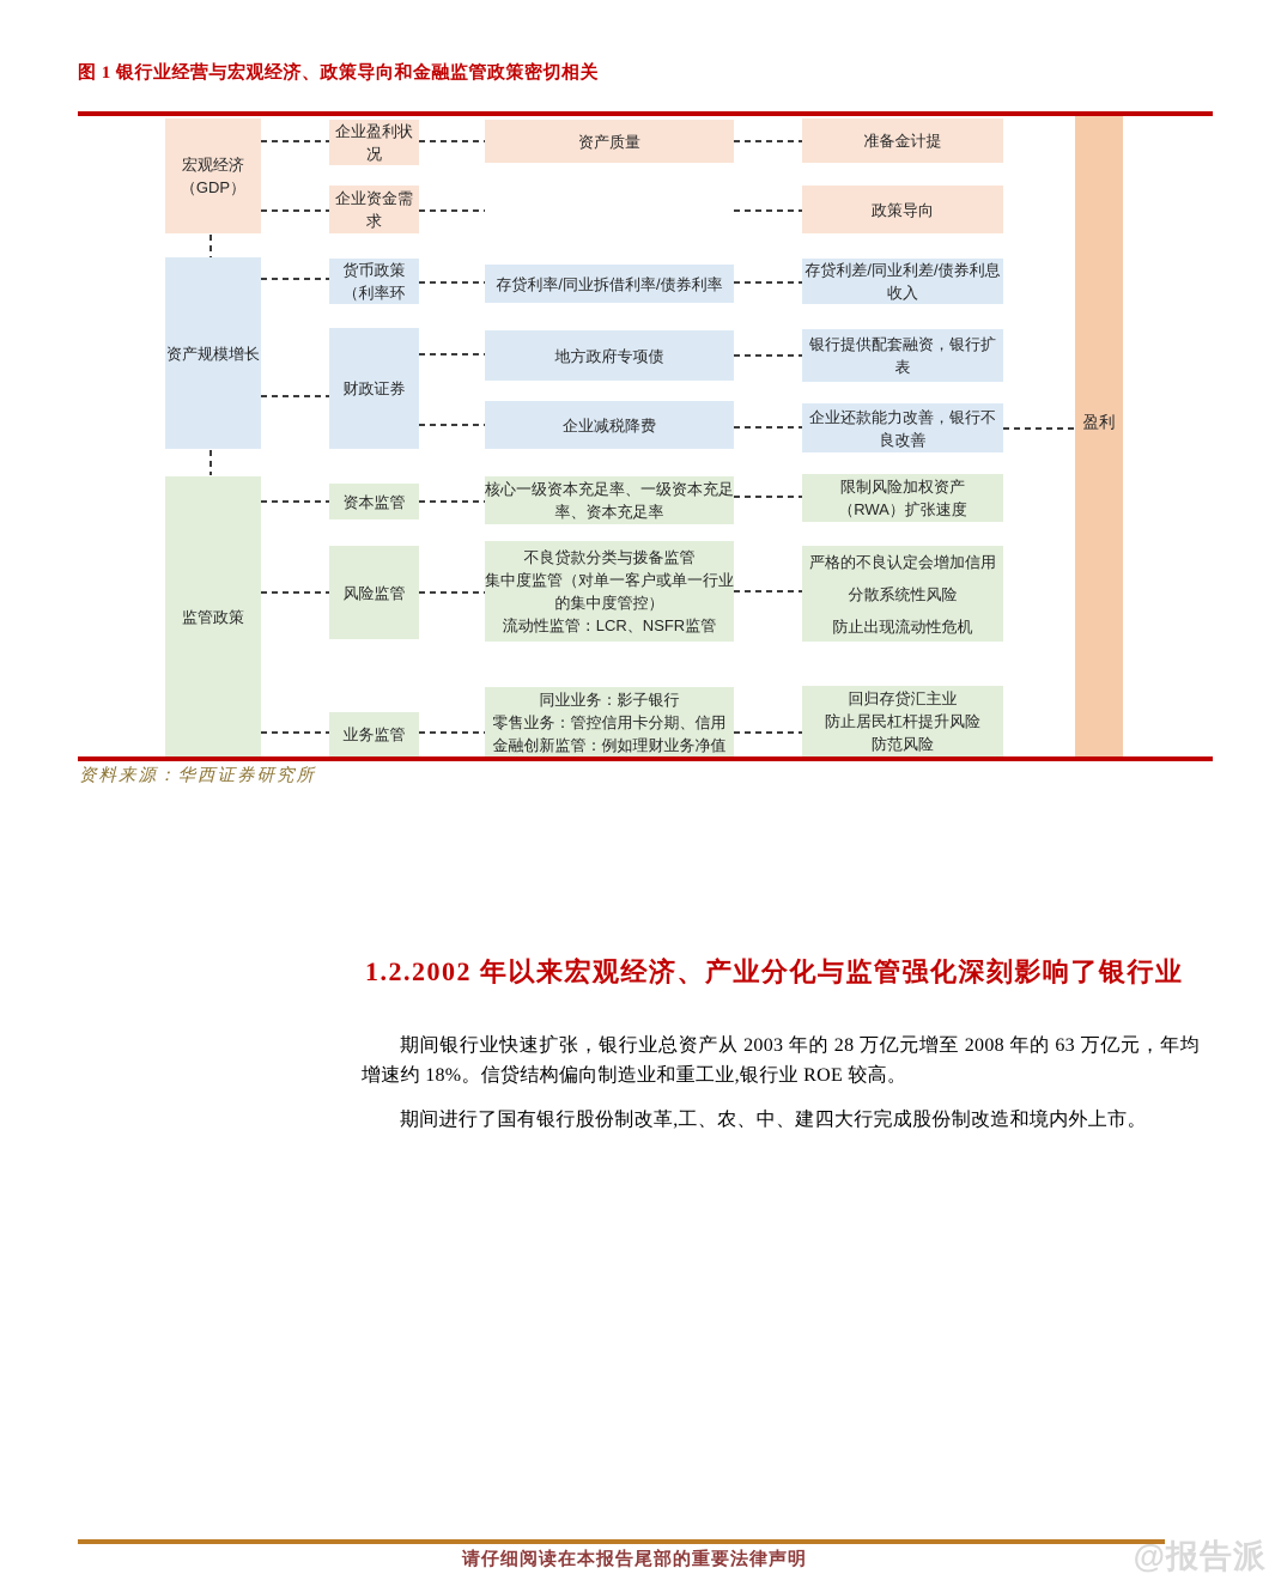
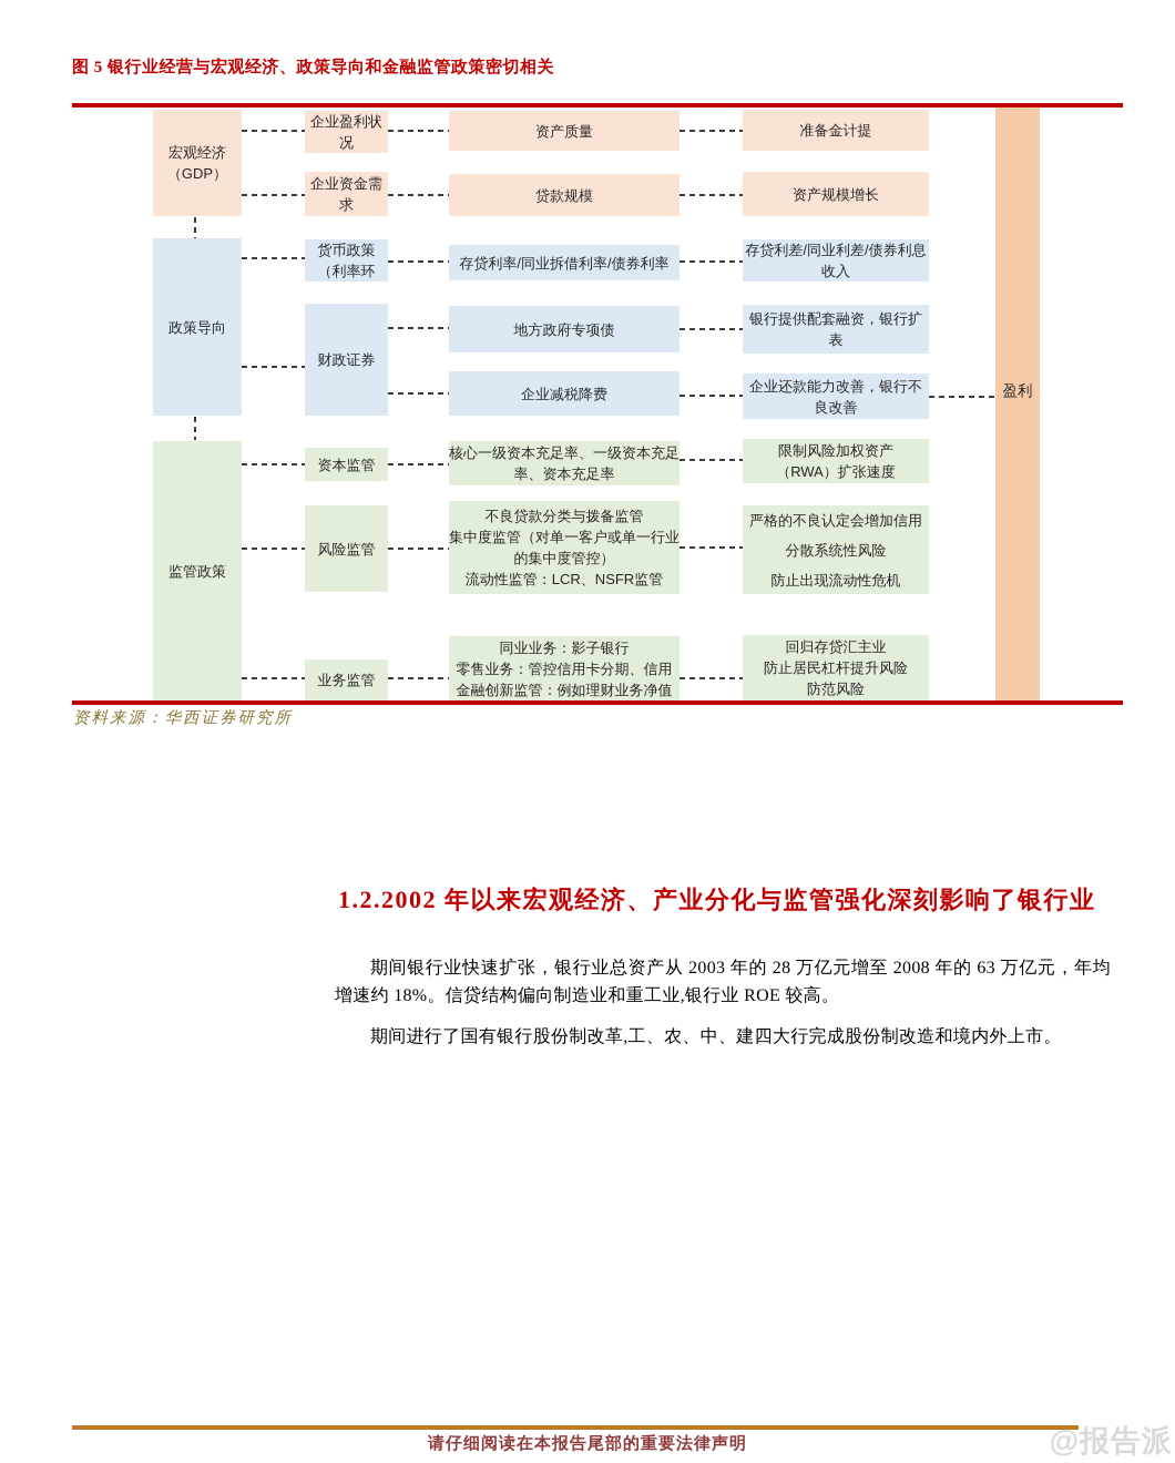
- 图 1 银行业经营与宏观经济、政策导向和金融监管政策密切相关
+ 图 5 银行业经营与宏观经济、政策导向和金融监管政策密切相关
  盈利
  宏观经济
  （GDP）
- 资产规模增长
+ 政策导向
  监管政策
  企业盈利状况
  企业资金需求
  货币政策
  （利率环
  财政证券
  资本监管
  风险监管
  业务监管
  资产质量
+ 贷款规模
  存贷利率/同业拆借利率/债券利率
  地方政府专项债
  企业减税降费
  核心一级资本充足率、一级资本充足率、资本充足率
  不良贷款分类与拨备监管
  集中度监管（对单一客户或单一行业的集中度管控）
  流动性监管：LCR、NSFR监管
  同业业务：影子银行
  零售业务：管控信用卡分期、信用
  金融创新监管：例如理财业务净值
  准备金计提
- 政策导向
+ 资产规模增长
  存贷利差/同业利差/债券利息收入
  银行提供配套融资，银行扩表
  企业还款能力改善，银行不良改善
  限制风险加权资产
  （RWA）扩张速度
  严格的不良认定会增加信用
  分散系统性风险
  防止出现流动性危机
  回归存贷汇主业
  防止居民杠杆提升风险
  防范风险
  资料来源：华西证券研究所
  1.2.2002 年以来宏观经济、产业分化与监管强化深刻影响了银行业
  期间银行业快速扩张，银行业总资产从 2003 年的 28 万亿元增至 2008 年的 63 万亿元，年均增速约 18%。信贷结构偏向制造业和重工业,银行业 ROE 较高。
  期间进行了国有银行股份制改革,工、农、中、建四大行完成股份制改造和境内外上市。
  请仔细阅读在本报告尾部的重要法律声明
  @报告派
